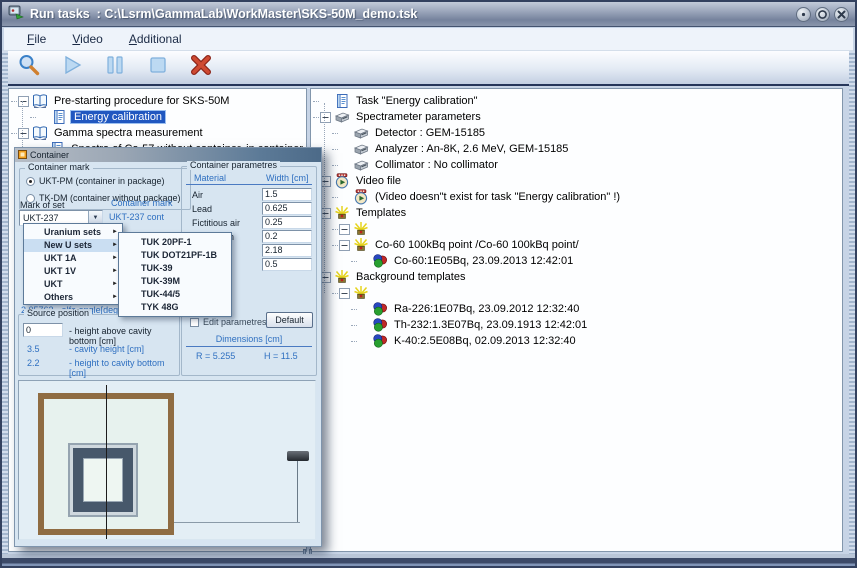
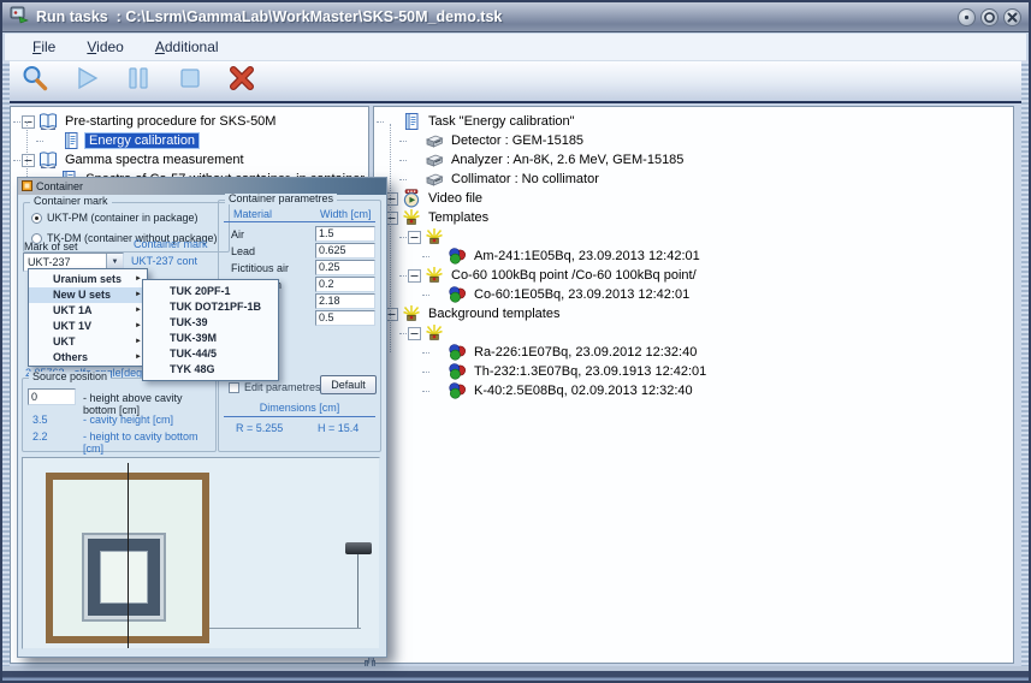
  Run tasks : C:\Lsrm\GammaLab\WorkMaster\SKS-50M_demo.tsk
  File
  Video
  Additional
  Pre-starting procedure for SKS-50M
  Energy calibration
  Gamma spectra measurement
  Task "Energy calibration"
- Spectrameter parameters
  Detector : GEM-15185
  Analyzer : An-8K, 2.6 MeV, GEM-15185
  Collimator : No collimator
  Video file
- (Video doesn"t exist for task "Energy calibration" !)
  Templates
+ Am-241:1E05Bq, 23.09.2013 12:42:01
  Co-60 100kBq point /Co-60 100kBq point/
  Co-60:1E05Bq, 23.09.2013 12:42:01
  Background templates
  Ra-226:1E07Bq, 23.09.2012 12:32:40
  Th-232:1.3E07Bq, 23.09.1913 12:42:01
  K-40:2.5E08Bq, 02.09.2013 12:32:40
  Container
  Container mark
  UKT-PM (container in package)
  TK-DM (container without package)
  Mark of set
  UKT-237
  Container mark
  UKT-237 cont
  Container parametres
  Material
  Width [cm]
  Air
  1.5
  Lead
  0.625
  Fictitious air
  0.25
  0.2
  2.18
  0.5
  Edit parametres
  Default
  Dimensions [cm]
  R = 5.255
- H = 11.5
+ H = 15.4
  Source position
  0
  - height above cavity bottom [cm]
  3.5
  - cavity height [cm]
  2.2
  - height to cavity bottom [cm]
  Uranium sets
  New U sets
  UKT 1A
  UKT 1V
  UKT
  Others
  TUK 20PF-1
  TUK DOT21PF-1B
  TUK-39
  TUK-39M
  TUK-44/5
  TYK 48G
